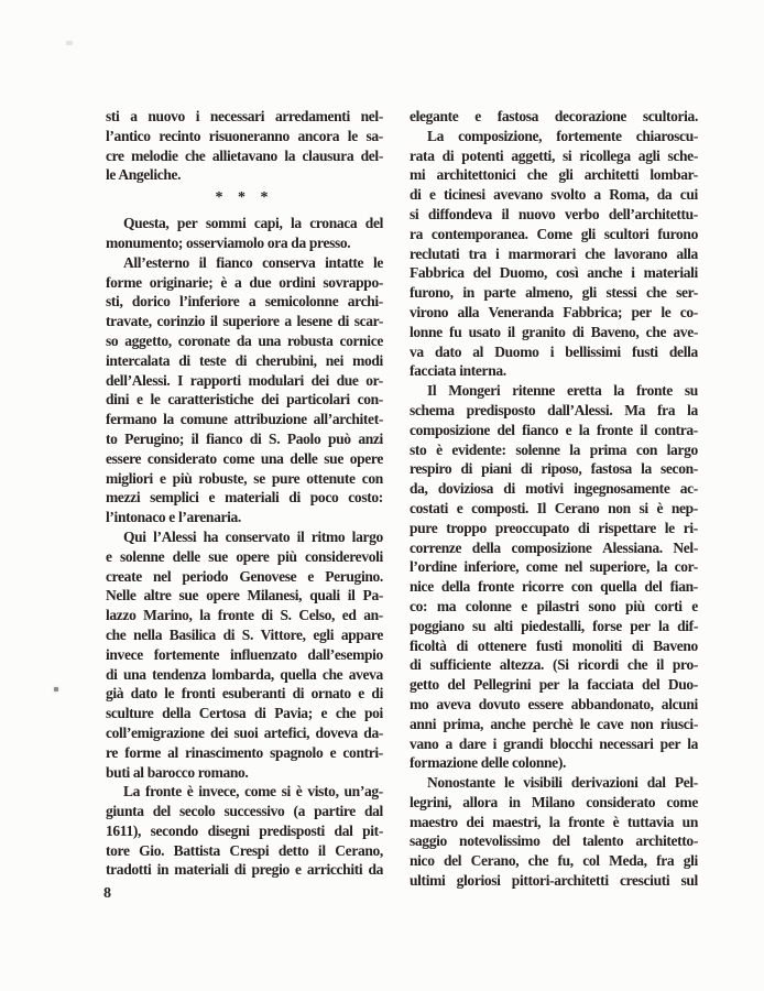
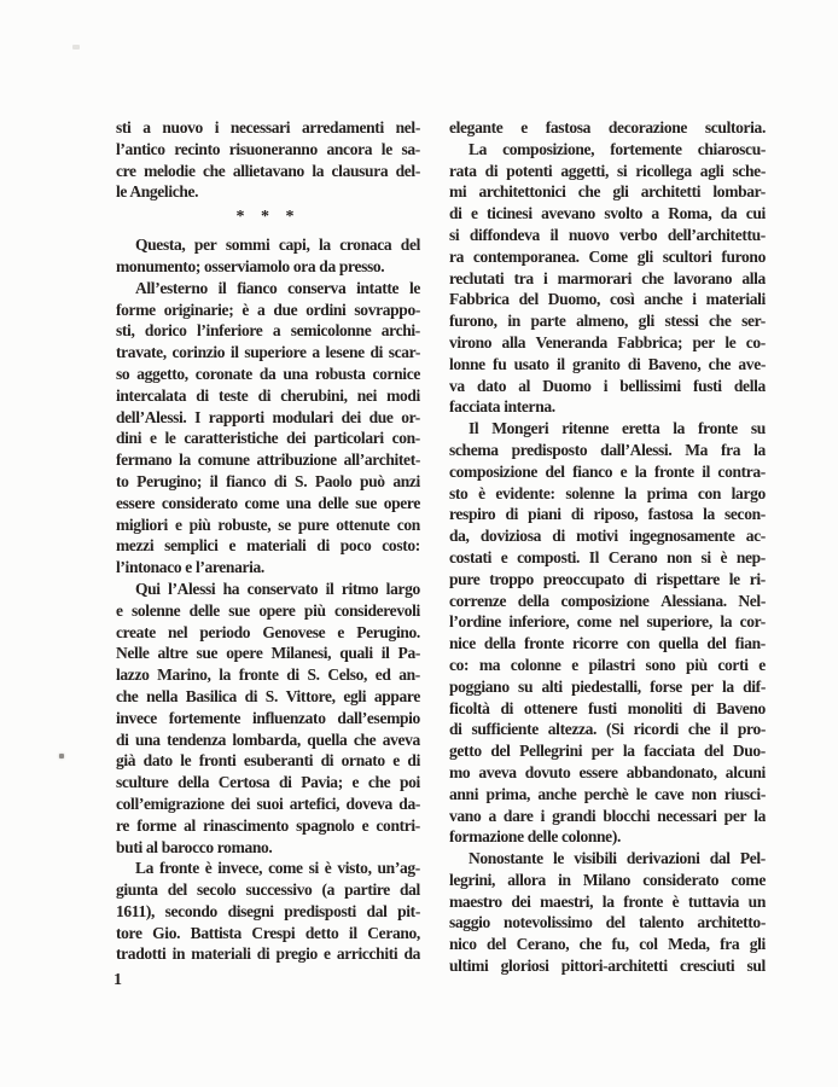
  sti
  a
  nuovo
  i
  necessari
  arredamenti
  nel-
  l’antico
  recinto
  risuoneranno
  ancora
  le
  sa-
  cre
  melodie
  che
  allietavano
  la
  clausura
  del-
  le Angeliche.
  * * *
  Questa,
  per
  sommi
  capi,
  la
  cronaca
  del
  monumento; osserviamolo ora da presso.
  All’esterno
  il
  fianco
  conserva
  intatte
  le
  forme
  originarie;
  è
  a
  due
  ordini
  sovrappo-
  sti,
  dorico
  l’inferiore
  a
  semicolonne
  archi-
  travate,
  corinzio
  il
  superiore
  a
  lesene
  di
  scar-
  so
  aggetto,
  coronate
  da
  una
  robusta
  cornice
  intercalata
  di
  teste
  di
  cherubini,
  nei
  modi
  dell’Alessi.
  I
  rapporti
  modulari
  dei
  due
  or-
  dini
  e
  le
  caratteristiche
  dei
  particolari
  con-
  fermano
  la
  comune
  attribuzione
  all’architet-
  to
  Perugino;
  il
  fianco
  di
  S.
  Paolo
  può
  anzi
  essere
  considerato
  come
  una
  delle
  sue
  opere
  migliori
  e
  più
  robuste,
  se
  pure
  ottenute
  con
  mezzi
  semplici
  e
  materiali
  di
  poco
  costo:
  l’intonaco e l’arenaria.
  Qui
  l’Alessi
  ha
  conservato
  il
  ritmo
  largo
  e
  solenne
  delle
  sue
  opere
  più
  considerevoli
  create
  nel
  periodo
  Genovese
  e
  Perugino.
  Nelle
  altre
  sue
  opere
  Milanesi,
  quali
  il
  Pa-
  lazzo
  Marino,
  la
  fronte
  di
  S.
  Celso,
  ed
  an-
  che
  nella
  Basilica
  di
  S.
  Vittore,
  egli
  appare
  invece
  fortemente
  influenzato
  dall’esempio
  di
  una
  tendenza
  lombarda,
  quella
  che
  aveva
  già
  dato
  le
  fronti
  esuberanti
  di
  ornato
  e
  di
  sculture
  della
  Certosa
  di
  Pavia;
  e
  che
  poi
  coll’emigrazione
  dei
  suoi
  artefici,
  doveva
  da-
  re
  forme
  al
  rinascimento
  spagnolo
  e
  contri-
  buti al barocco romano.
  La
  fronte
  è
  invece,
  come
  si
  è
  visto,
  un’ag-
  giunta
  del
  secolo
  successivo
  (a
  partire
  dal
  1611),
  secondo
  disegni
  predisposti
  dal
  pit-
  tore
  Gio.
  Battista
  Crespi
  detto
  il
  Cerano,
  tradotti
  in
  materiali
  di
  pregio
  e
  arricchiti
  da
  elegante
  e
  fastosa
  decorazione
  scultoria.
  La
  composizione,
  fortemente
  chiaroscu-
  rata
  di
  potenti
  aggetti,
  si
  ricollega
  agli
  sche-
  mi
  architettonici
  che
  gli
  architetti
  lombar-
  di
  e
  ticinesi
  avevano
  svolto
  a
  Roma,
  da
  cui
  si
  diffondeva
  il
  nuovo
  verbo
  dell’architettu-
  ra
  contemporanea.
  Come
  gli
  scultori
  furono
  reclutati
  tra
  i
  marmorari
  che
  lavorano
  alla
  Fabbrica
  del
  Duomo,
  così
  anche
  i
  materiali
  furono,
  in
  parte
  almeno,
  gli
  stessi
  che
  ser-
  virono
  alla
  Veneranda
  Fabbrica;
  per
  le
  co-
  lonne
  fu
  usato
  il
  granito
  di
  Baveno,
  che
  ave-
  va
  dato
  al
  Duomo
  i
  bellissimi
  fusti
  della
  facciata interna.
  Il
  Mongeri
  ritenne
  eretta
  la
  fronte
  su
  schema
  predisposto
  dall’Alessi.
  Ma
  fra
  la
  composizione
  del
  fianco
  e
  la
  fronte
  il
  contra-
  sto
  è
  evidente:
  solenne
  la
  prima
  con
  largo
  respiro
  di
  piani
  di
  riposo,
  fastosa
  la
  secon-
  da,
  doviziosa
  di
  motivi
  ingegnosamente
  ac-
  costati
  e
  composti.
  Il
  Cerano
  non
  si
  è
  nep-
  pure
  troppo
  preoccupato
  di
  rispettare
  le
  ri-
  correnze
  della
  composizione
  Alessiana.
  Nel-
  l’ordine
  inferiore,
  come
  nel
  superiore,
  la
  cor-
  nice
  della
  fronte
  ricorre
  con
  quella
  del
  fian-
  co:
  ma
  colonne
  e
  pilastri
  sono
  più
  corti
  e
  poggiano
  su
  alti
  piedestalli,
  forse
  per
  la
  dif-
  ficoltà
  di
  ottenere
  fusti
  monoliti
  di
  Baveno
  di
  sufficiente
  altezza.
  (Si
  ricordi
  che
  il
  pro-
  getto
  del
  Pellegrini
  per
  la
  facciata
  del
  Duo-
  mo
  aveva
  dovuto
  essere
  abbandonato,
  alcuni
  anni
  prima,
  anche
  perchè
  le
  cave
  non
  riusci-
  vano
  a
  dare
  i
  grandi
  blocchi
  necessari
  per
  la
  formazione delle colonne).
  Nonostante
  le
  visibili
  derivazioni
  dal
  Pel-
  legrini,
  allora
  in
  Milano
  considerato
  come
  maestro
  dei
  maestri,
  la
  fronte
  è
  tuttavia
  un
  saggio
  notevolissimo
  del
  talento
  architetto-
  nico
  del
  Cerano,
  che
  fu,
  col
  Meda,
  fra
  gli
  ultimi
  gloriosi
  pittori-architetti
  cresciuti
  sul
- 8
+ 1
